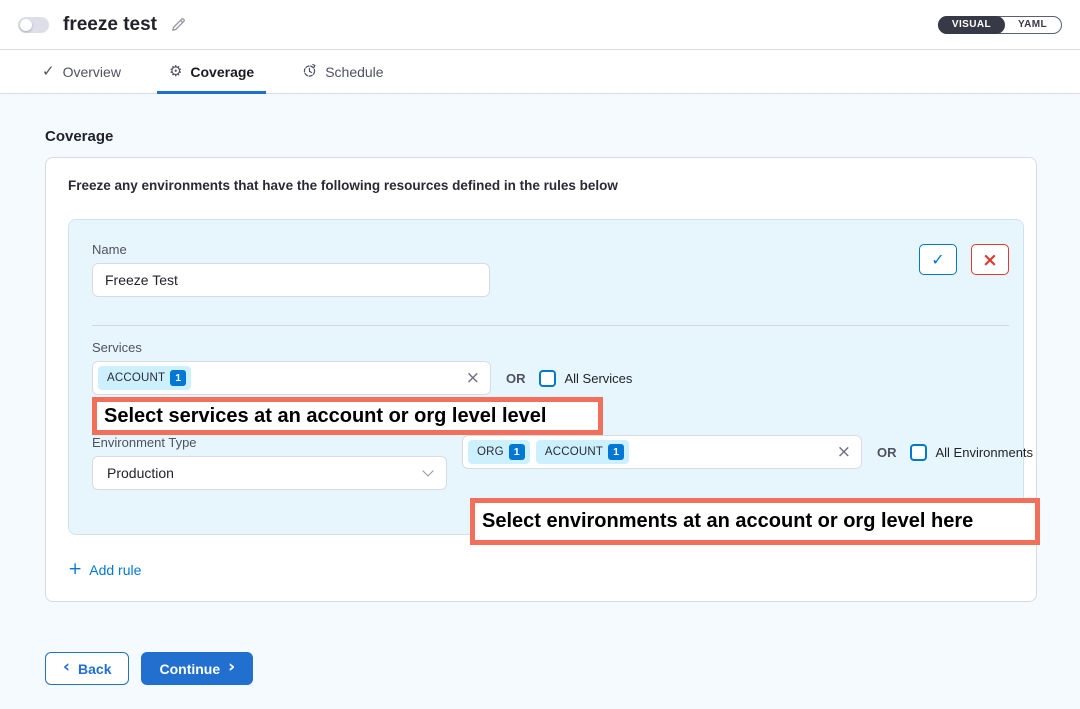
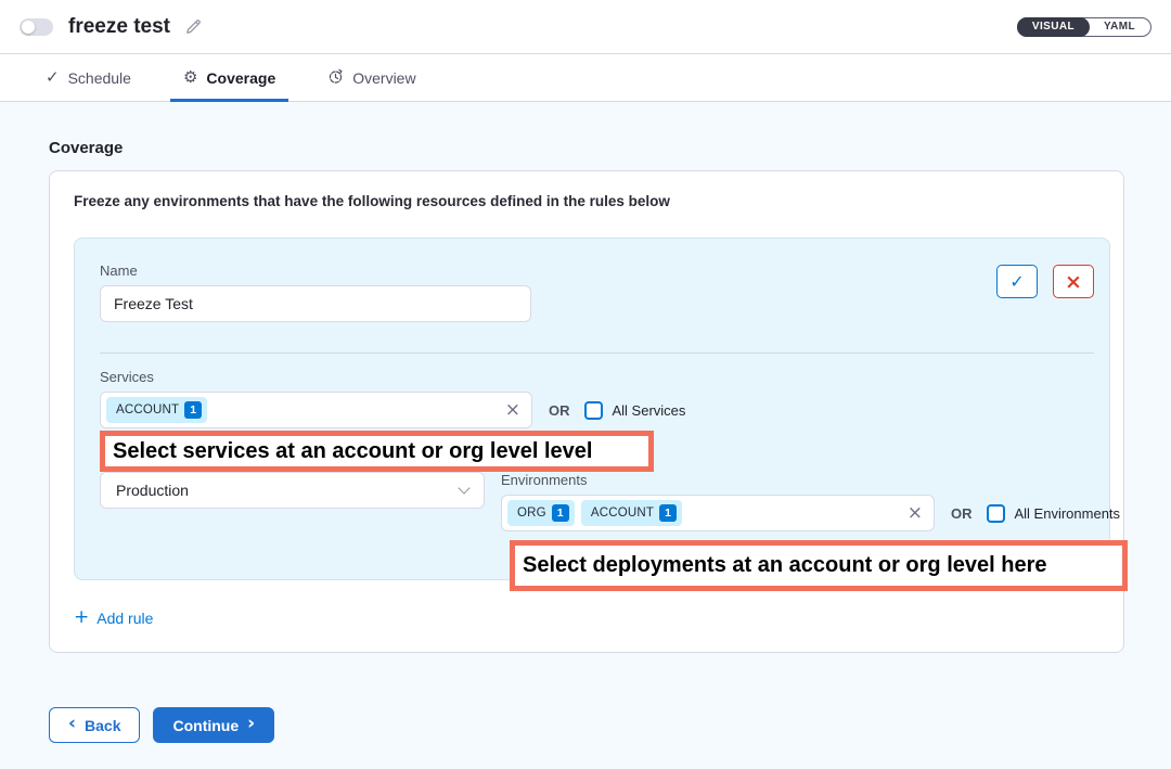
  freeze test
  VISUAL
  YAML
  ✓
- Overview
+ Schedule
  ⚙
  Coverage
- Schedule
+ Overview
  Coverage
  Freeze any environments that have the following resources defined in the rules below
  Name
  Freeze Test
  ✓
  ×
  Services
  ACCOUNT
  1
  ×
  OR
  All Services
- Environment Type
  Production
+ Environments
  ORG
  1
  ACCOUNT
  1
  ×
  OR
  All Environments
  Select services at an account or org level level
- Select environments at an account or org level here
+ Select deployments at an account or org level here
  +
  Add rule
  ‹
  Back
  Continue
  ›
